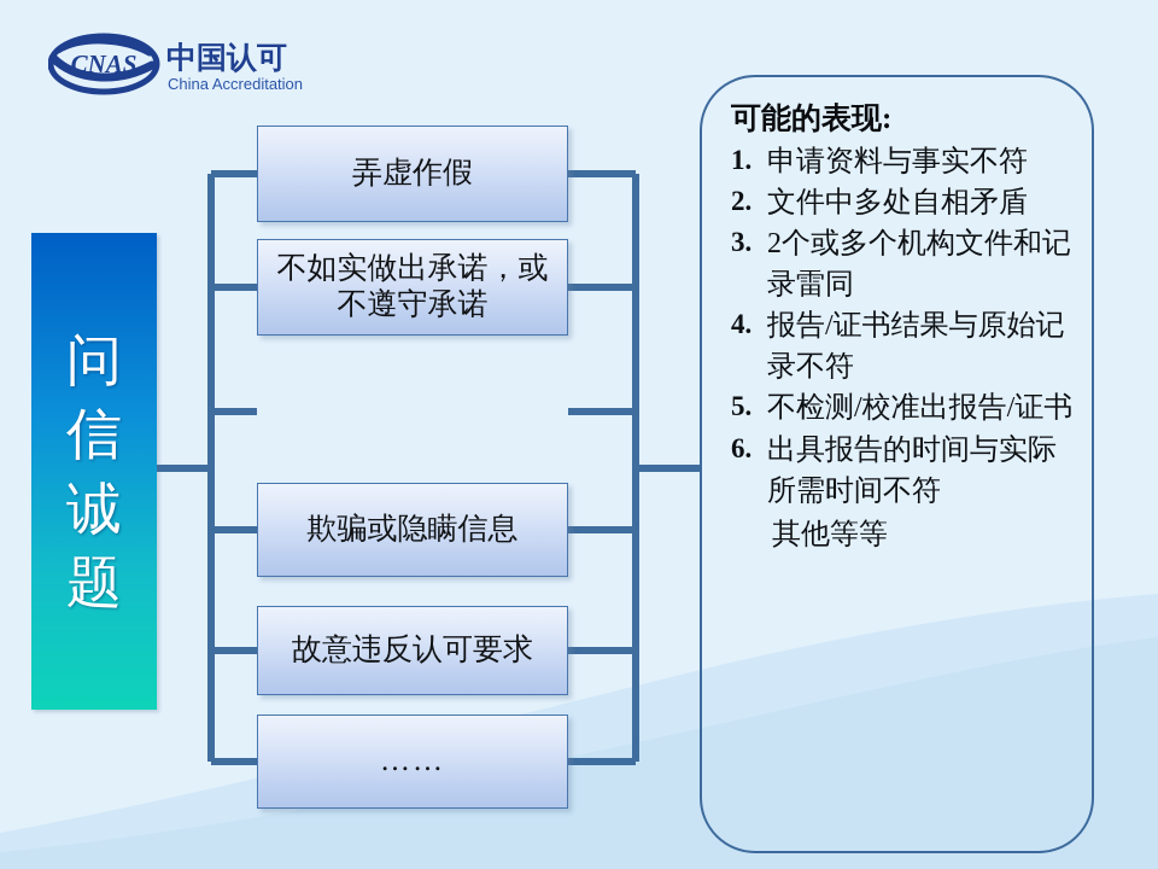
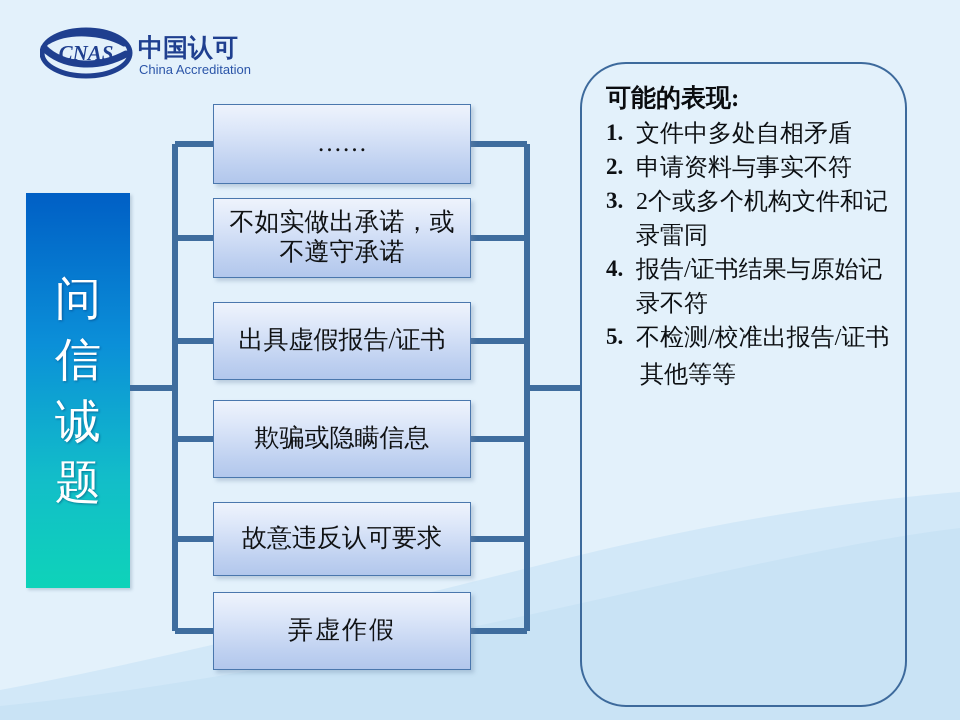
  CNAS
  中国认可
  China Accreditation
  问
  信
  诚
  题
- 弄虚作假
+ ……
  不如实做出承诺，或不遵守承诺
+ 出具虚假报告/证书
  欺骗或隐瞒信息
  故意违反认可要求
- ……
+ 弄虚作假
  可能的表现:
  1.
- 申请资料与事实不符
+ 文件中多处自相矛盾
  2.
- 文件中多处自相矛盾
+ 申请资料与事实不符
  3.
  2个或多个机构文件和记录雷同
  4.
  报告/证书结果与原始记录不符
  5.
  不检测/校准出报告/证书
- 6.
- 出具报告的时间与实际所需时间不符
  其他等等
